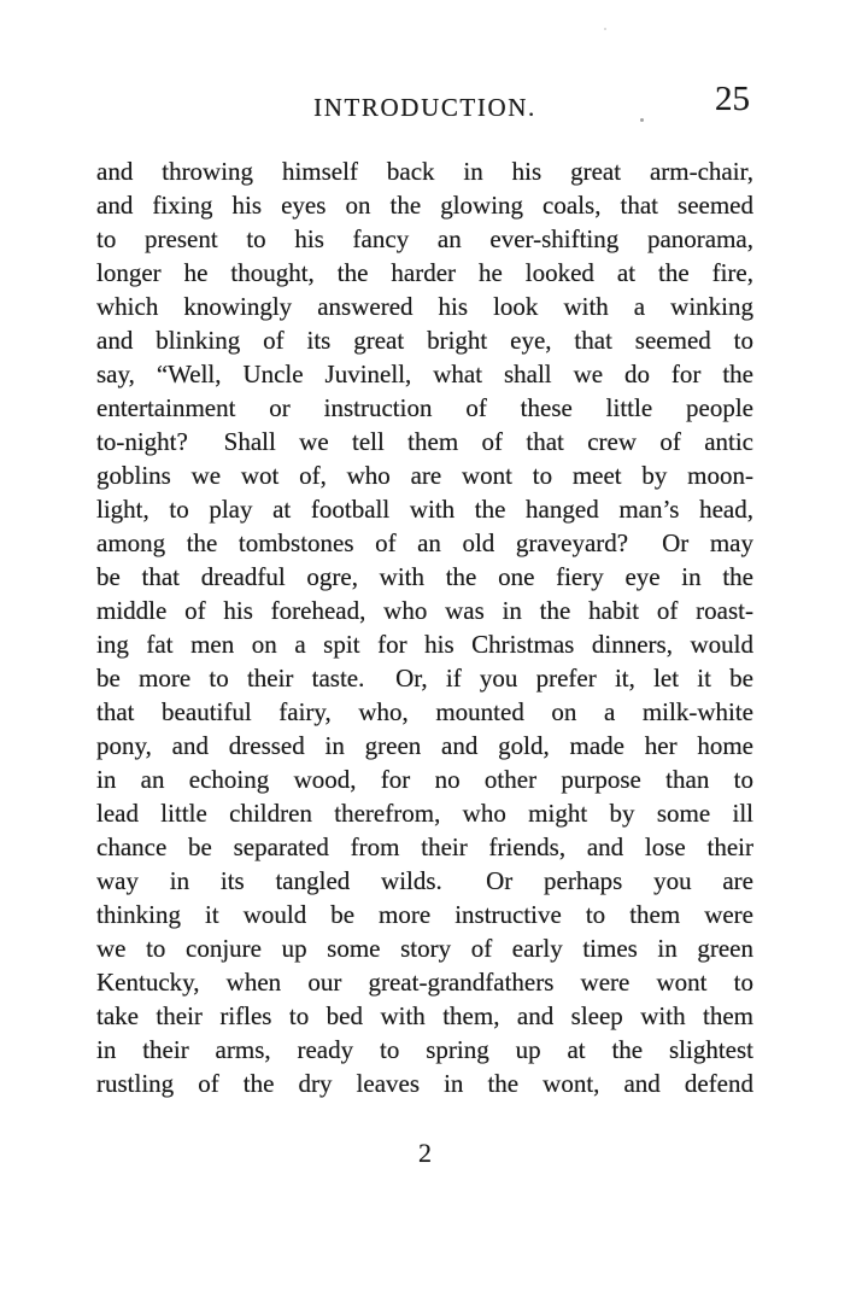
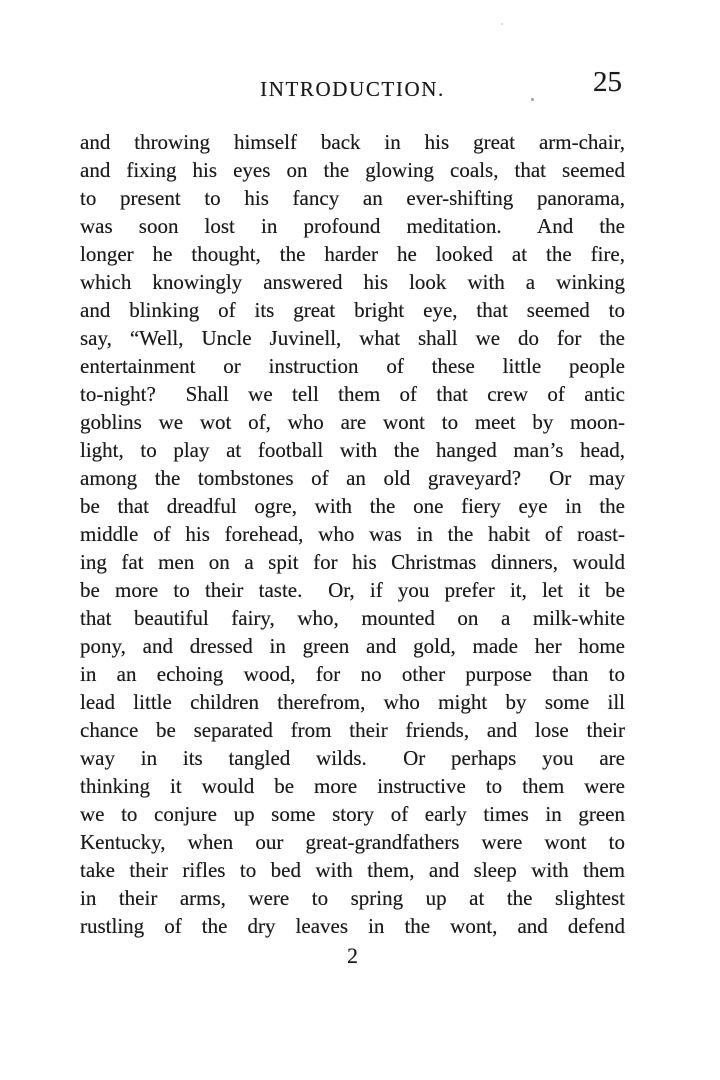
  INTRODUCTION.
  25
  and throwing himself back in his great arm-chair,
  and fixing his eyes on the glowing coals, that seemed
  to present to his fancy an ever-shifting panorama,
+ was soon lost in profound meditation. And the
  longer he thought, the harder he looked at the fire,
  which knowingly answered his look with a winking
  and blinking of its great bright eye, that seemed to
  say, “Well, Uncle Juvinell, what shall we do for the
  entertainment or instruction of these little people
  to-night? Shall we tell them of that crew of antic
  goblins we wot of, who are wont to meet by moon-
  light, to play at football with the hanged man’s head,
  among the tombstones of an old graveyard? Or may
  be that dreadful ogre, with the one fiery eye in the
  middle of his forehead, who was in the habit of roast-
  ing fat men on a spit for his Christmas dinners, would
  be more to their taste. Or, if you prefer it, let it be
  that beautiful fairy, who, mounted on a milk-white
  pony, and dressed in green and gold, made her home
  in an echoing wood, for no other purpose than to
  lead little children therefrom, who might by some ill
  chance be separated from their friends, and lose their
  way in its tangled wilds. Or perhaps you are
  thinking it would be more instructive to them were
  we to conjure up some story of early times in green
  Kentucky, when our great-grandfathers were wont to
  take their rifles to bed with them, and sleep with them
- in their arms, ready to spring up at the slightest
+ in their arms, were to spring up at the slightest
  rustling of the dry leaves in the wont, and defend
  2
